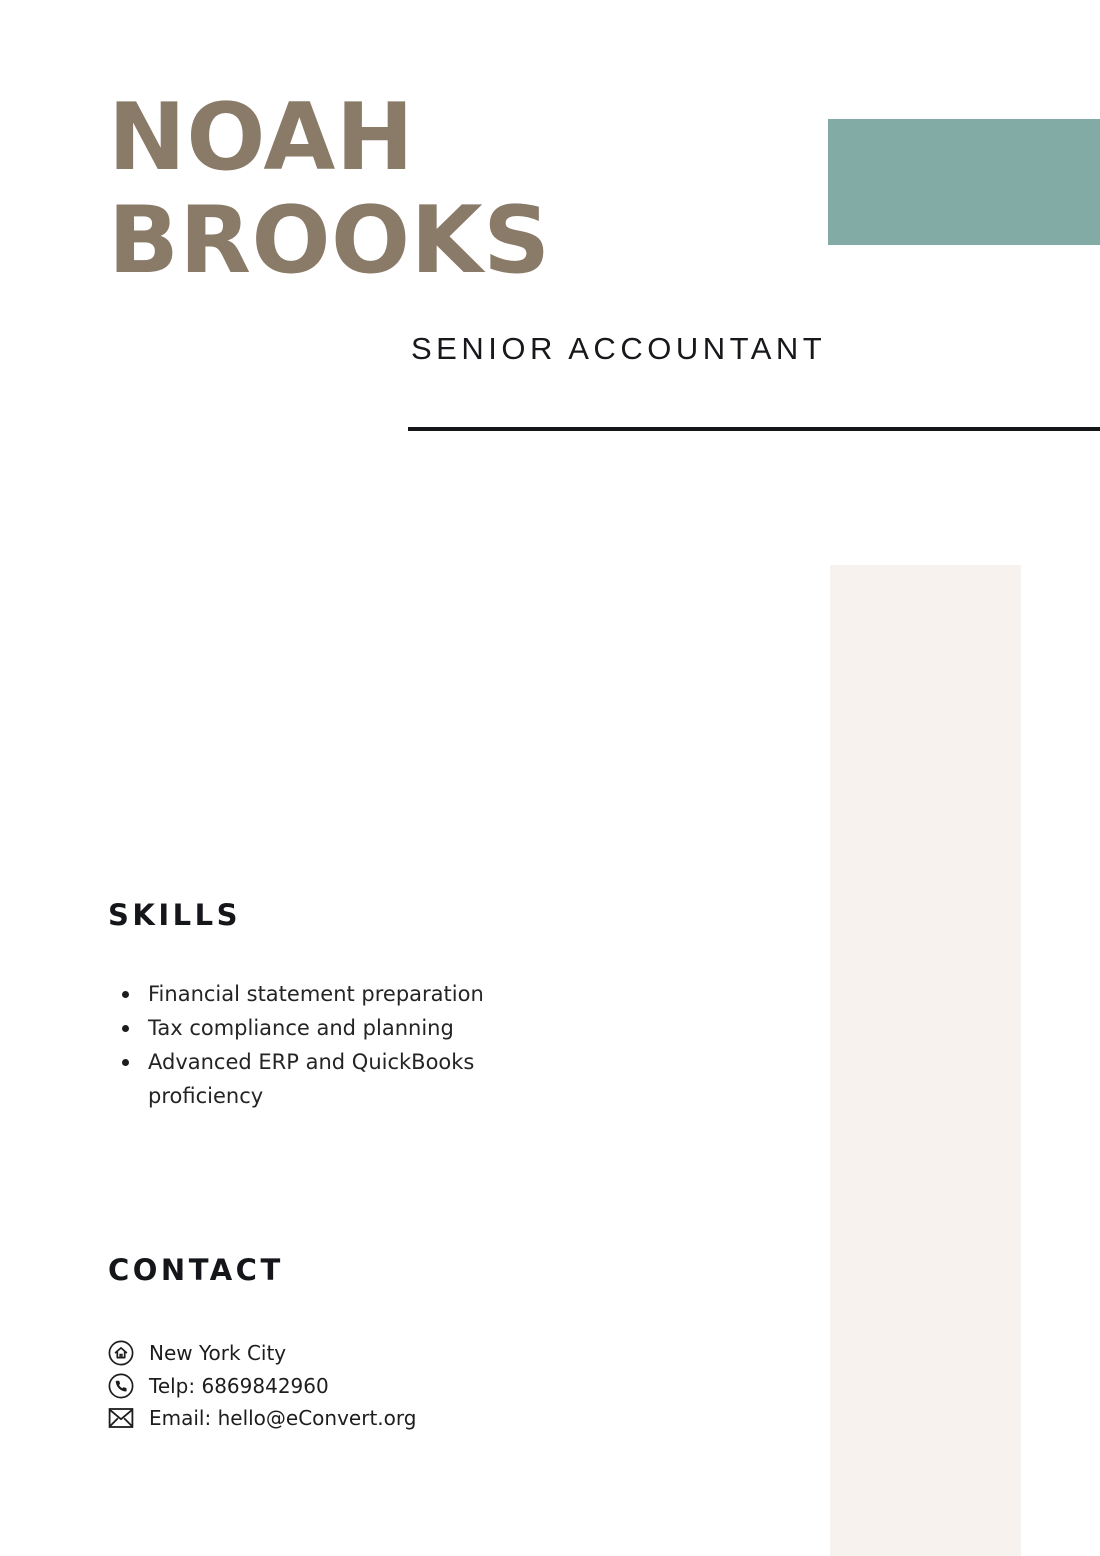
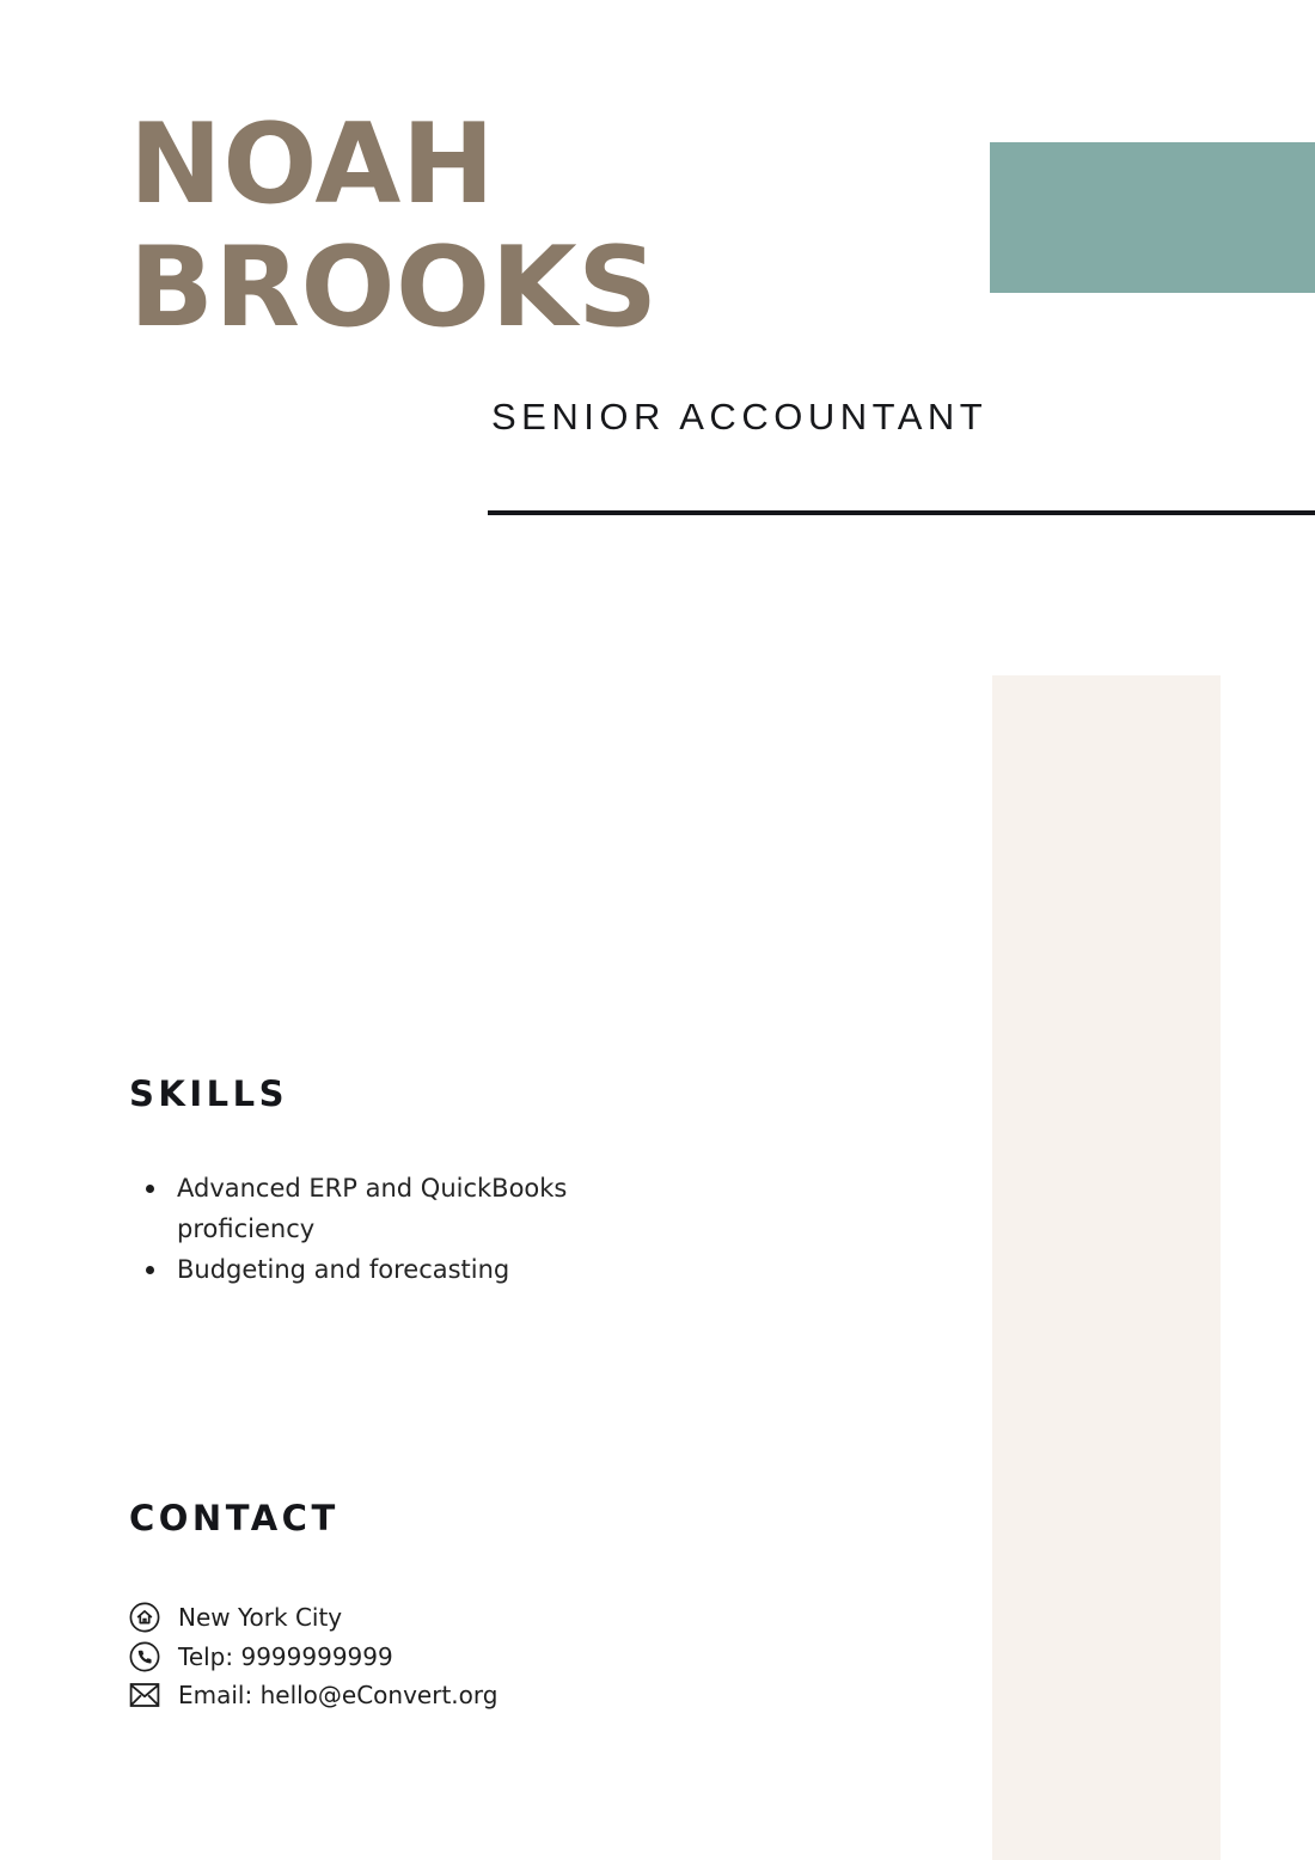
  NOAH
  BROOKS
  SENIOR ACCOUNTANT
  SKILLS
- Financial statement preparation
- Tax compliance and planning
  Advanced ERP and QuickBooks proficiency
+ Budgeting and forecasting
  CONTACT
  New York City
- Telp: 6869842960
+ Telp: 9999999999
  Email: hello@eConvert.org
